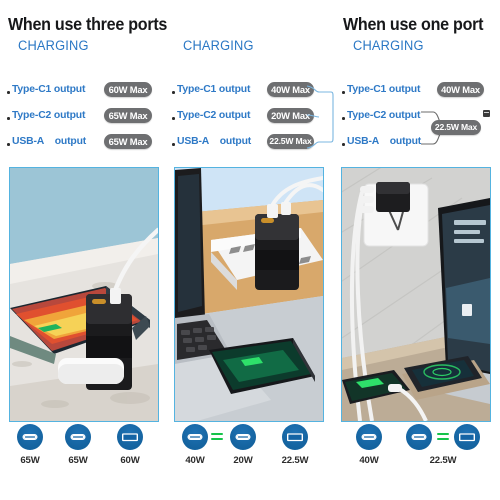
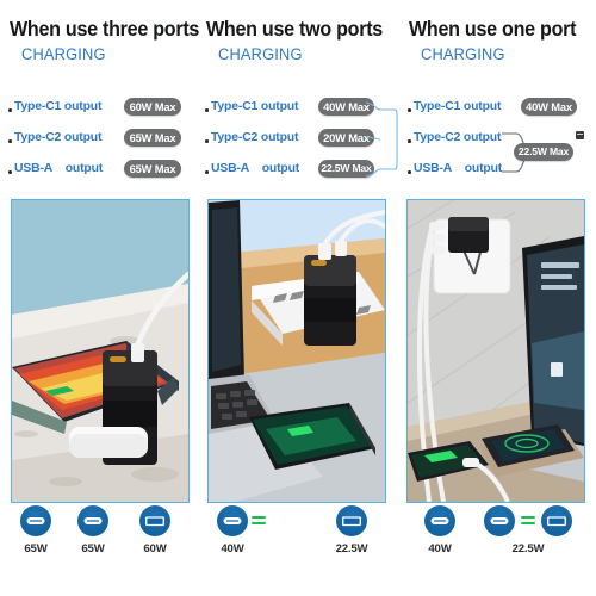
  When use three ports
  CHARGING
  Type-C1 output
  60W Max
  Type-C2 output
  65W Max
  USB-A output
  65W Max
  65W
  65W
  60W
+ When use two ports
  CHARGING
  Type-C1 output
  40W Max
  Type-C2 output
  20W Ma
  USB-A output
  22.5W Max
  40W
- 20W
  22.5W
  When use one port
  CHARGING
  Type-C1 output
  40W Max
  Type-C2 output
  USB-A output
  22.5W Max
  40W
  22.5W
